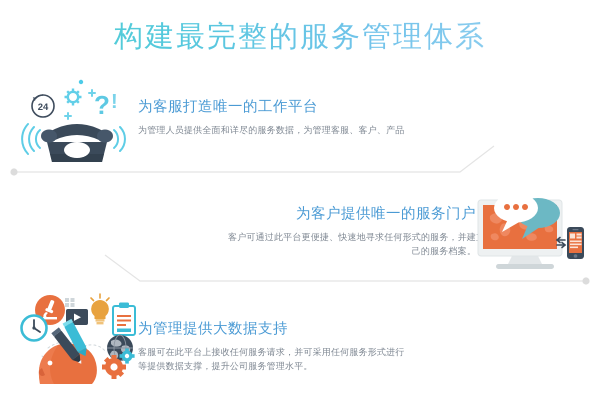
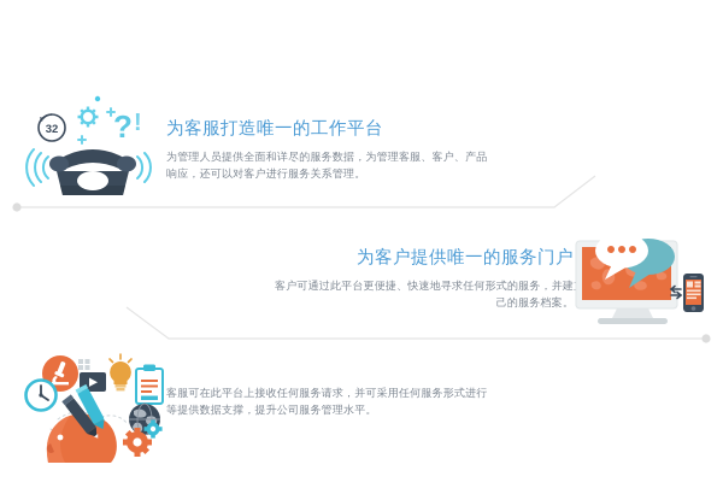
- 构建最完整的服务管理体系
  ?
  !
- 24
+ 32
  为客服打造唯一的工作平台
  为管理人员提供全面和详尽的服务数据，为管理客服、客户、产品
+ 响应，还可以对客户进行服务关系管理。
  为客户提供唯一的服务门户
  客户可通过此平台更便捷、快速地寻求任何形式的服务，并建
  己的服务档案。
- 为管理提供大数据支持
  客服可在此平台上接收任何服务请求，并可采用任何服务形式进行
  等提供数据支撑，提升公司服务管理水平。
